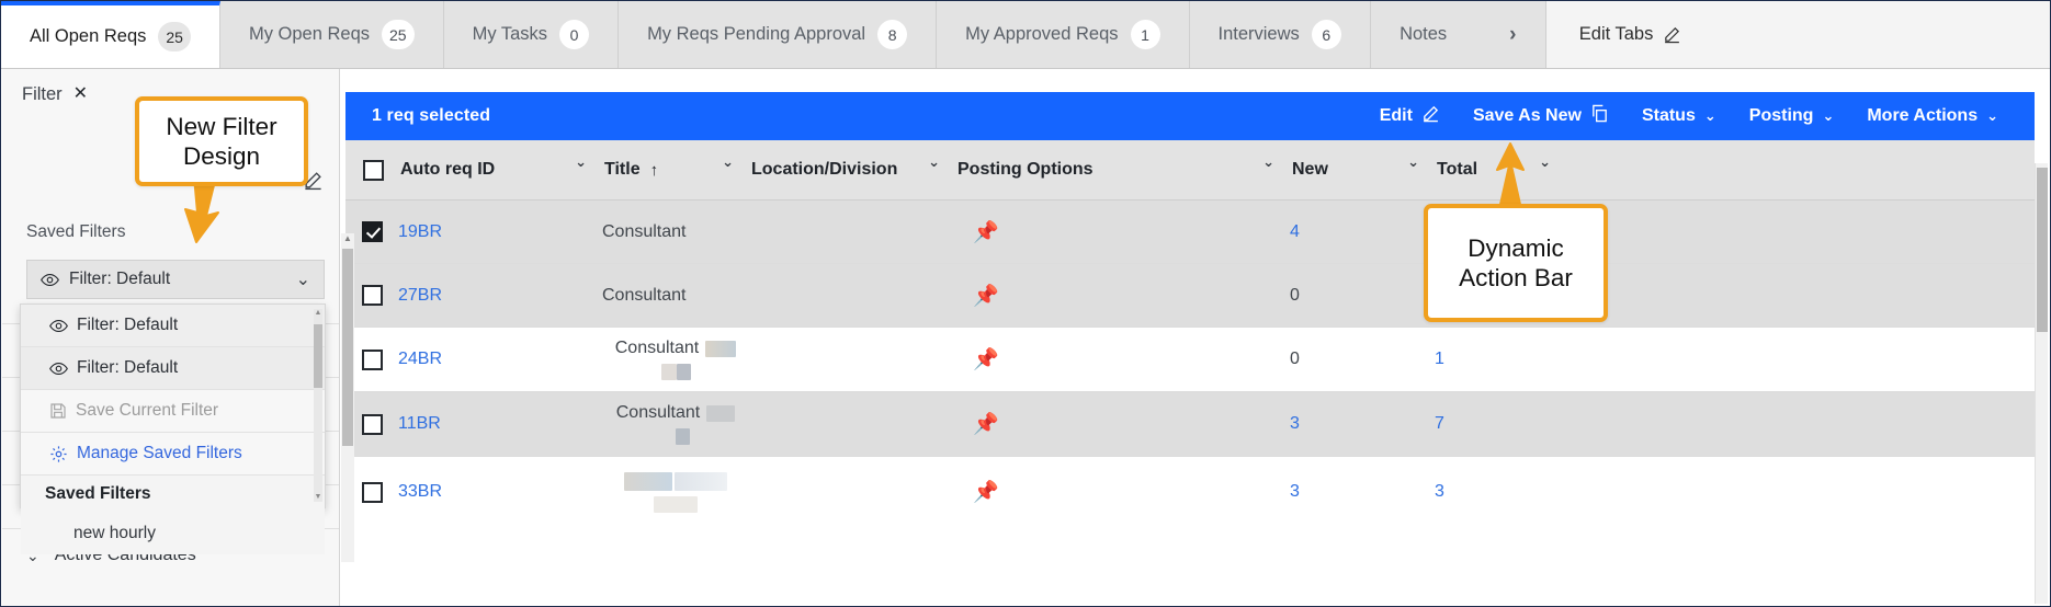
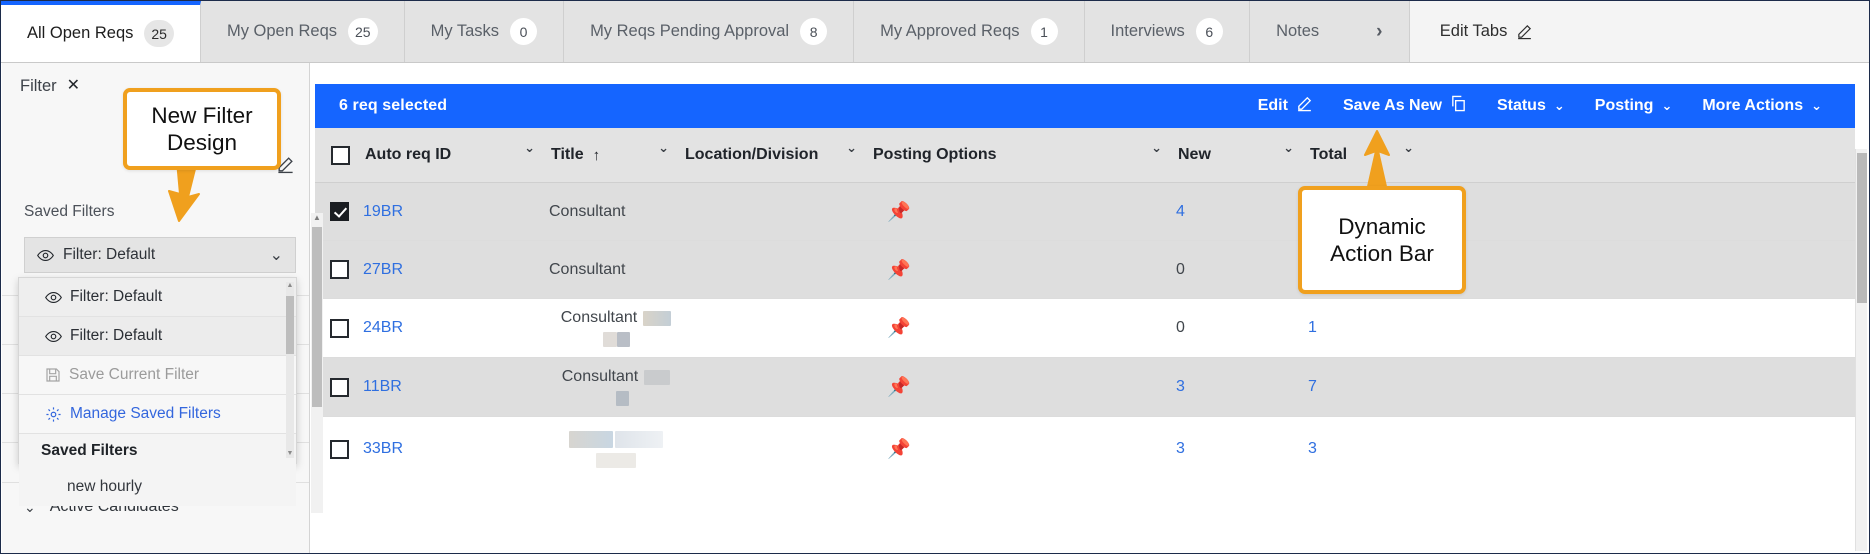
  All Open Reqs
  25
  My Open Reqs
  25
  My Tasks
  0
  My Reqs Pending Approval
  8
  My Approved Reqs
  1
  Interviews
  6
  Notes
  ›
  Edit Tabs
  Filter
  ✕
  Saved Filters
  Filter: Default
  ⌄
  ⌄
  Active Candidates
  Filter: Default
  Filter: Default
  Save Current Filter
  Manage Saved Filters
  Saved Filters
  new hourly
- 1 req selected
+ 6 req selected
  Edit
  Save As New
  Status
  ⌄
  Posting
  ⌄
  More Actions
  ⌄
  Auto req ID
  ⌄
  Title
  ↑
  ⌄
  Location/Division
  ⌄
  Posting Options
  ⌄
  New
  ⌄
  Total
  ⌄
  19BR
  Consultant
  📌
  4
  27BR
  Consultant
  📌
  0
  24BR
  Consultant
  📌
  0
  1
  11BR
  Consultant
  📌
  3
  7
  33BR
  📌
  3
  3
  ▲
  New Filter Design
  Dynamic Action Bar
